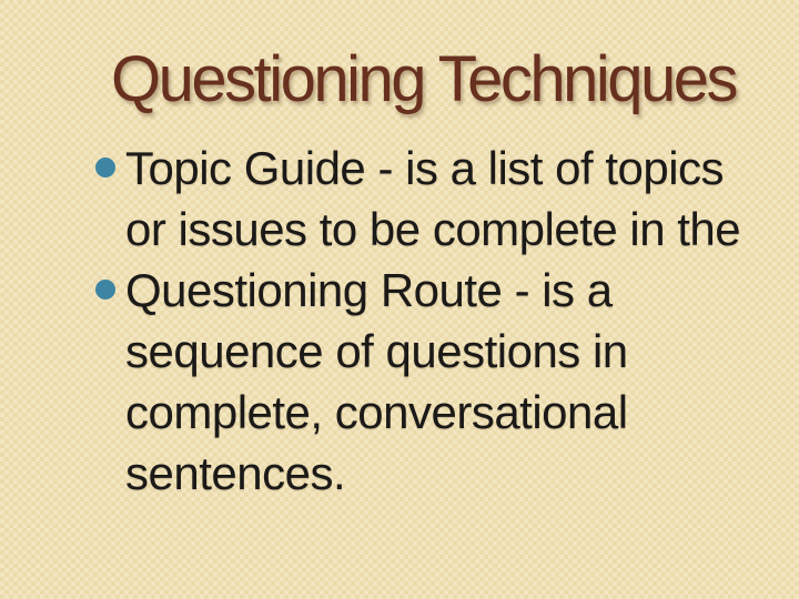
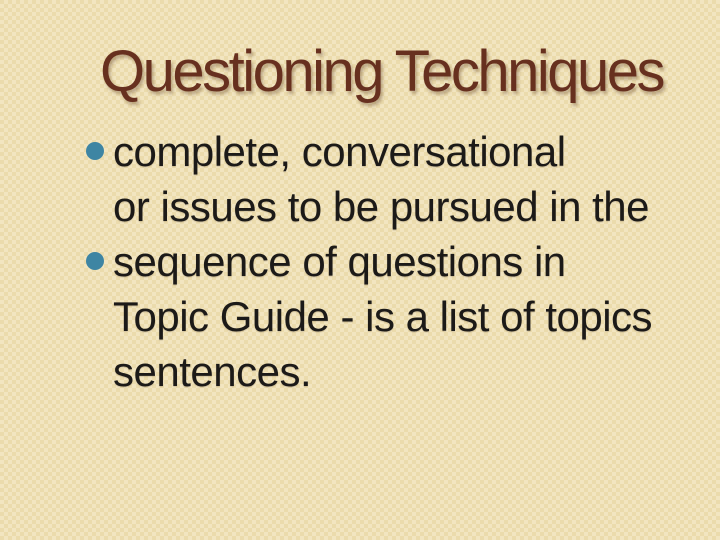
  Questioning Techniques
- Topic Guide - is a list of topics
+ complete, conversational
- or issues to be complete in the
+ or issues to be pursued in the
- Questioning Route - is a
  sequence of questions in
- complete, conversational
+ Topic Guide - is a list of topics
  sentences.
